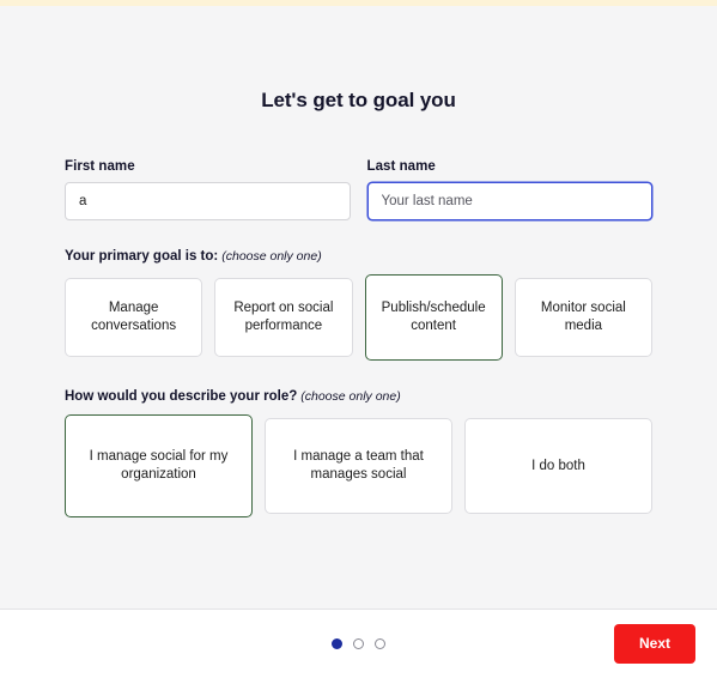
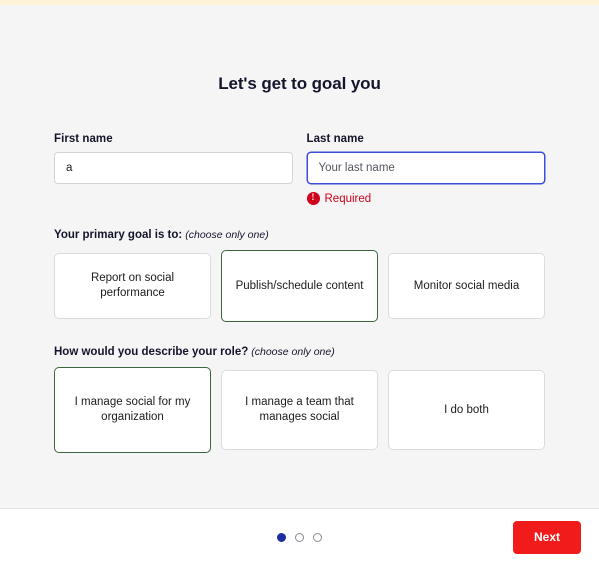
  Let's get to goal you
  First name
  a
  Last name
  Your last name
+ !
+ Required
  Your primary goal is to: (choose only one)
- Manage conversations
  Report on social performance
  Publish/schedule content
  Monitor social media
  How would you describe your role? (choose only one)
  I manage social for my organization
  I manage a team that manages social
  I do both
  Next
